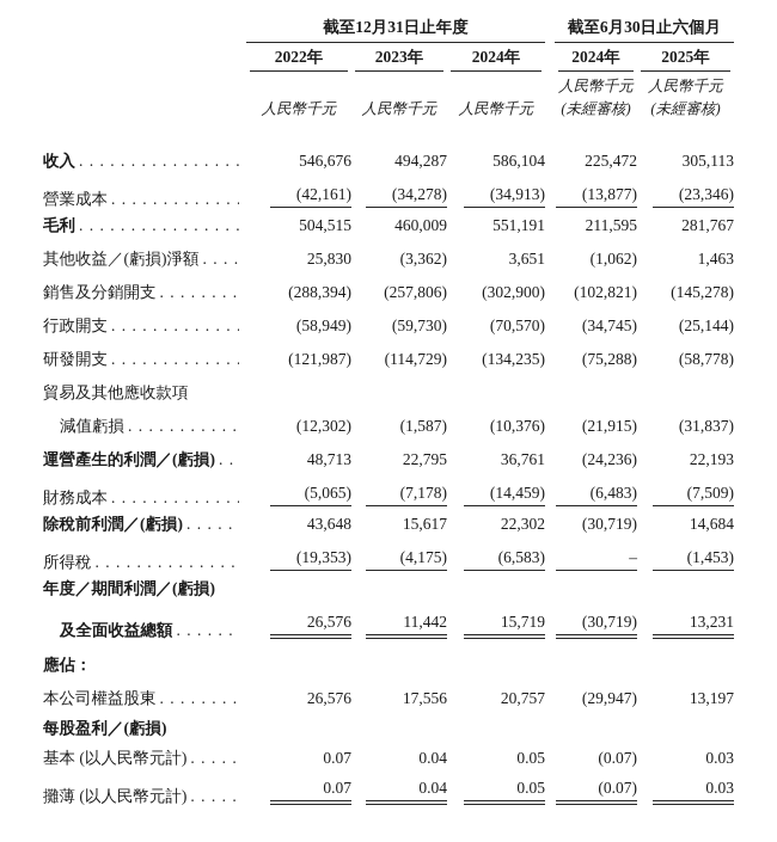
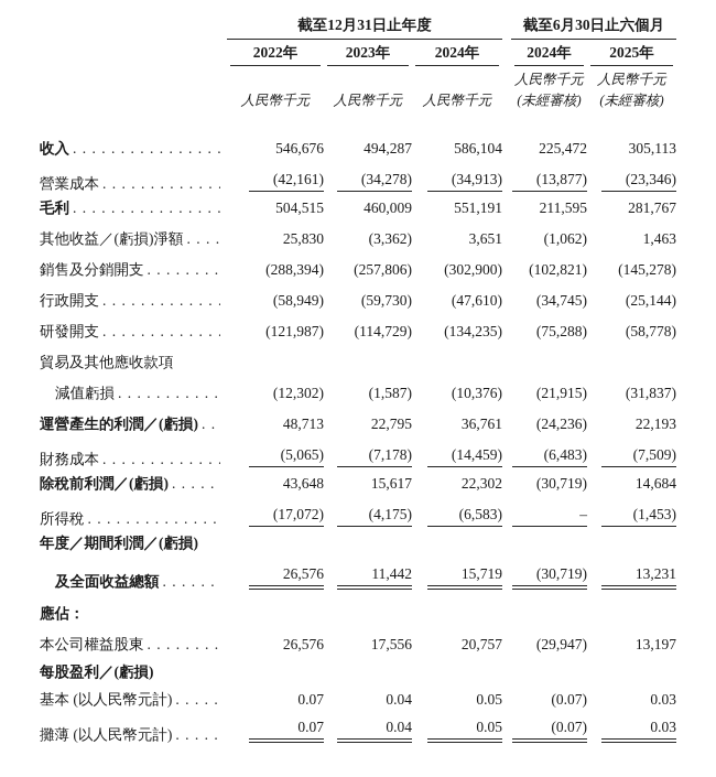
  	截至12月31日止年度		截至6月30日止六個月
  	2022年	2023年	2024年		2024年	2025年
  	人民幣千元	人民幣千元	人民幣千元		人民幣千元 (未經審核)	人民幣千元 (未經審核)
  收入	546,676	494,287	586,104		225,472	305,113
  營業成本	(42,161)	(34,278)	(34,913)		(13,877)	(23,346)
  毛利	504,515	460,009	551,191		211,595	281,767
  其他收益／(虧損)淨額	25,830	(3,362)	3,651		(1,062)	1,463
  銷售及分銷開支	(288,394)	(257,806)	(302,900)		(102,821)	(145,278)
- 行政開支	(58,949)	(59,730)	(70,570)		(34,745)	(25,144)
+ 行政開支	(58,949)	(59,730)	(47,610)		(34,745)	(25,144)
  研發開支	(121,987)	(114,729)	(134,235)		(75,288)	(58,778)
  貿易及其他應收款項
  減值虧損	(12,302)	(1,587)	(10,376)		(21,915)	(31,837)
  運營產生的利潤／(虧損)	48,713	22,795	36,761		(24,236)	22,193
  財務成本	(5,065)	(7,178)	(14,459)		(6,483)	(7,509)
  除稅前利潤／(虧損)	43,648	15,617	22,302		(30,719)	14,684
- 所得稅	(19,353)	(4,175)	(6,583)		–	(1,453)
+ 所得稅	(17,072)	(4,175)	(6,583)		–	(1,453)
  年度／期間利潤／(虧損)
  及全面收益總額	26,576	11,442	15,719		(30,719)	13,231
  應佔：
  本公司權益股東	26,576	17,556	20,757		(29,947)	13,197
  每股盈利／(虧損)
  基本 (以人民幣元計)	0.07	0.04	0.05		(0.07)	0.03
  攤薄 (以人民幣元計)	0.07	0.04	0.05		(0.07)	0.03
